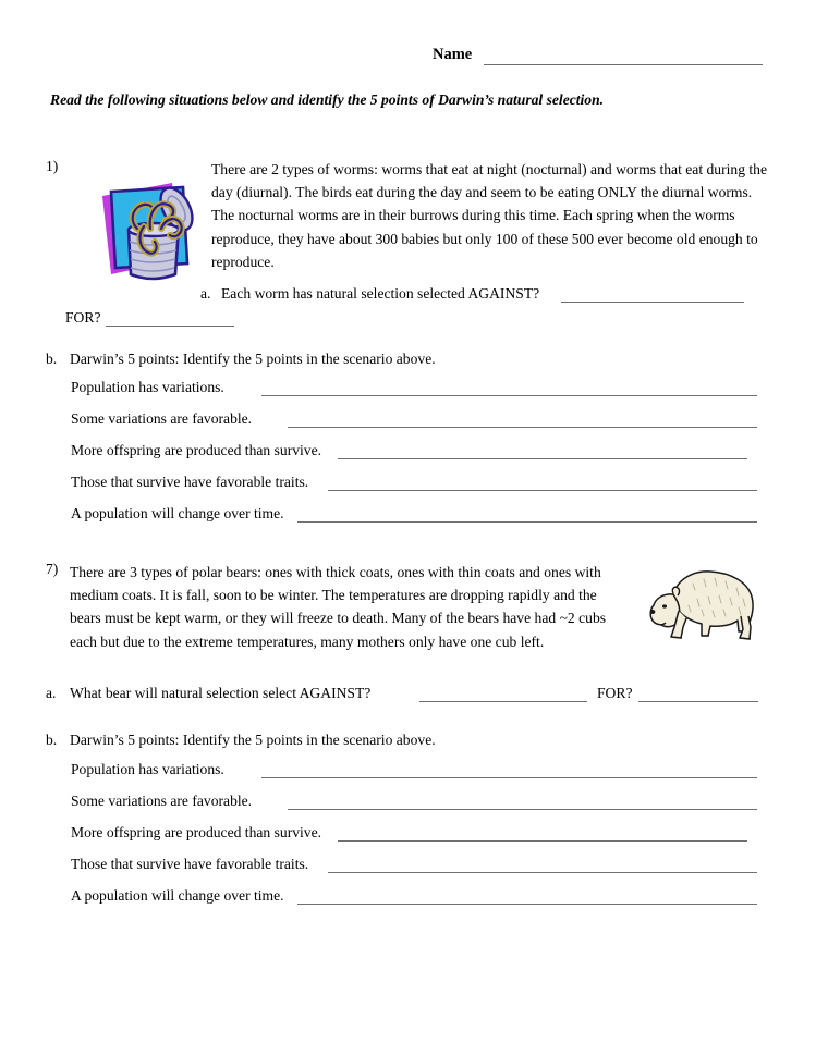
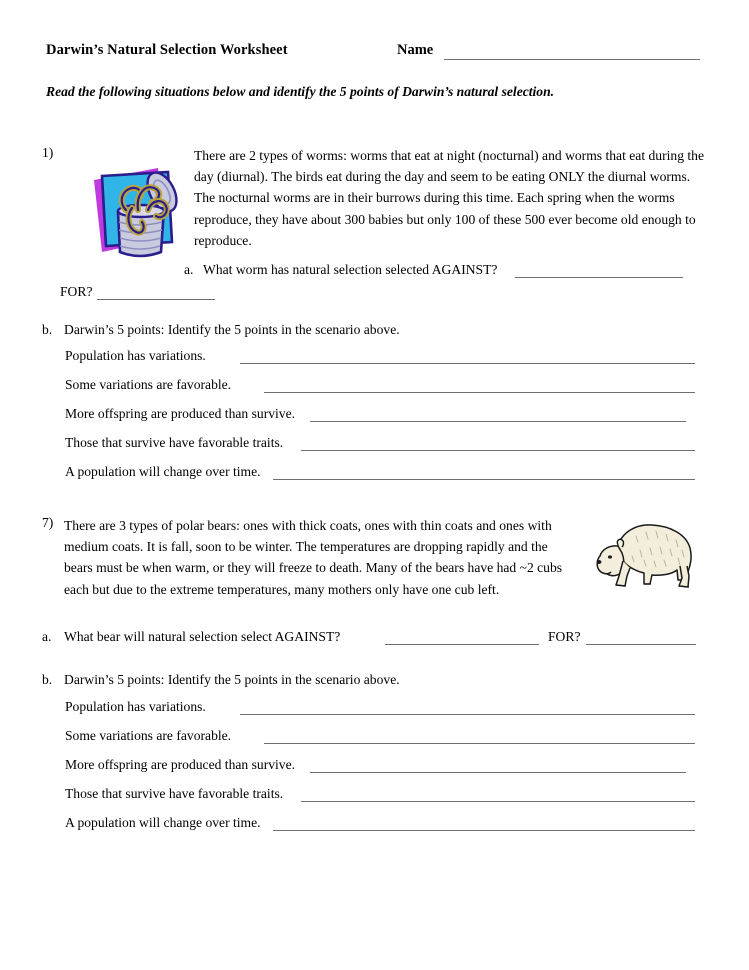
+ Darwin’s Natural Selection Worksheet
  Name
  Read the following situations below and identify the 5 points of Darwin’s natural selection.
  1)
  There are 2 types of worms: worms that eat at night (nocturnal) and worms that eat during the day (diurnal). The birds eat during the day and seem to be eating ONLY the diurnal worms. The nocturnal worms are in their burrows during this time. Each spring when the worms reproduce, they have about 300 babies but only 100 of these 500 ever become old enough to reproduce.
  a.
- Each worm has natural selection selected AGAINST?
+ What worm has natural selection selected AGAINST?
  FOR?
  b.
  Darwin’s 5 points: Identify the 5 points in the scenario above.
  Population has variations.
  Some variations are favorable.
  More offspring are produced than survive.
  Those that survive have favorable traits.
  A population will change over time.
  7)
- There are 3 types of polar bears: ones with thick coats, ones with thin coats and ones with medium coats. It is fall, soon to be winter. The temperatures are dropping rapidly and the bears must be kept warm, or they will freeze to death. Many of the bears have had ~2 cubs each but due to the extreme temperatures, many mothers only have one cub left.
+ There are 3 types of polar bears: ones with thick coats, ones with thin coats and ones with medium coats. It is fall, soon to be winter. The temperatures are dropping rapidly and the bears must be when warm, or they will freeze to death. Many of the bears have had ~2 cubs each but due to the extreme temperatures, many mothers only have one cub left.
  a.
  What bear will natural selection select AGAINST?
  FOR?
  b.
  Darwin’s 5 points: Identify the 5 points in the scenario above.
  Population has variations.
  Some variations are favorable.
  More offspring are produced than survive.
  Those that survive have favorable traits.
  A population will change over time.
